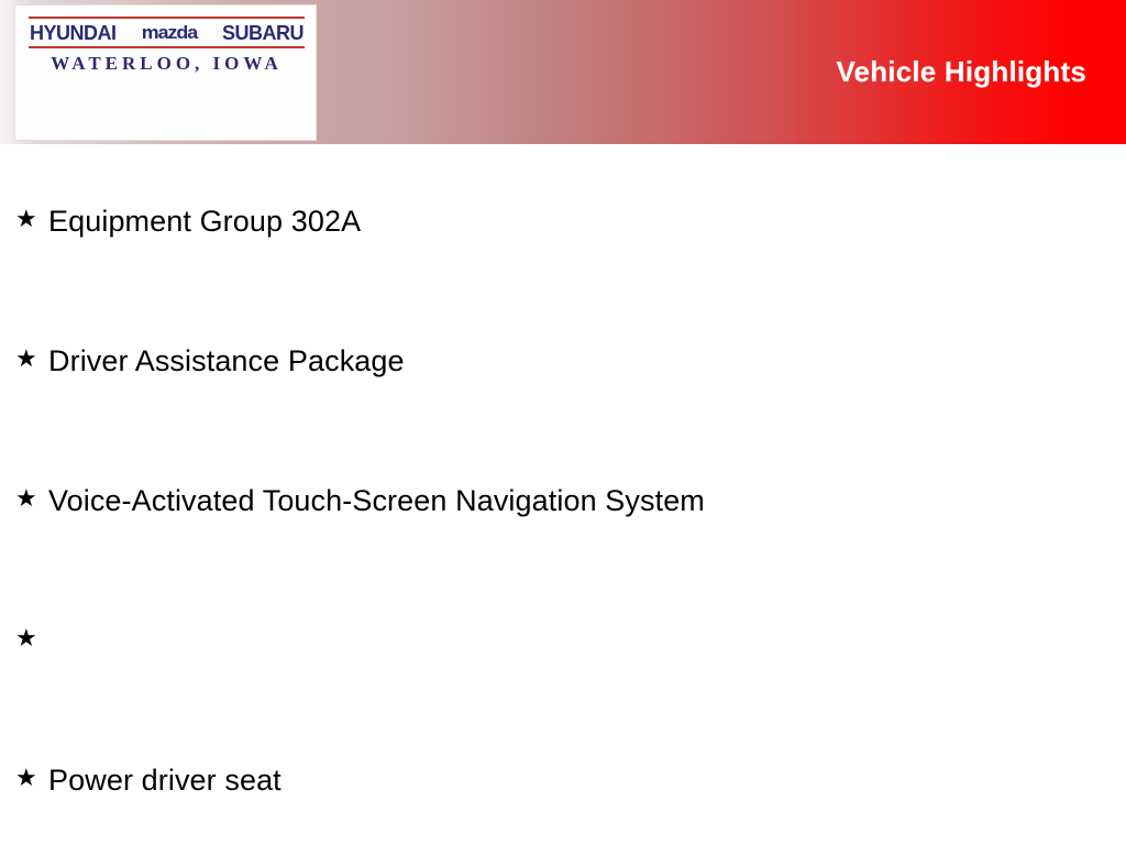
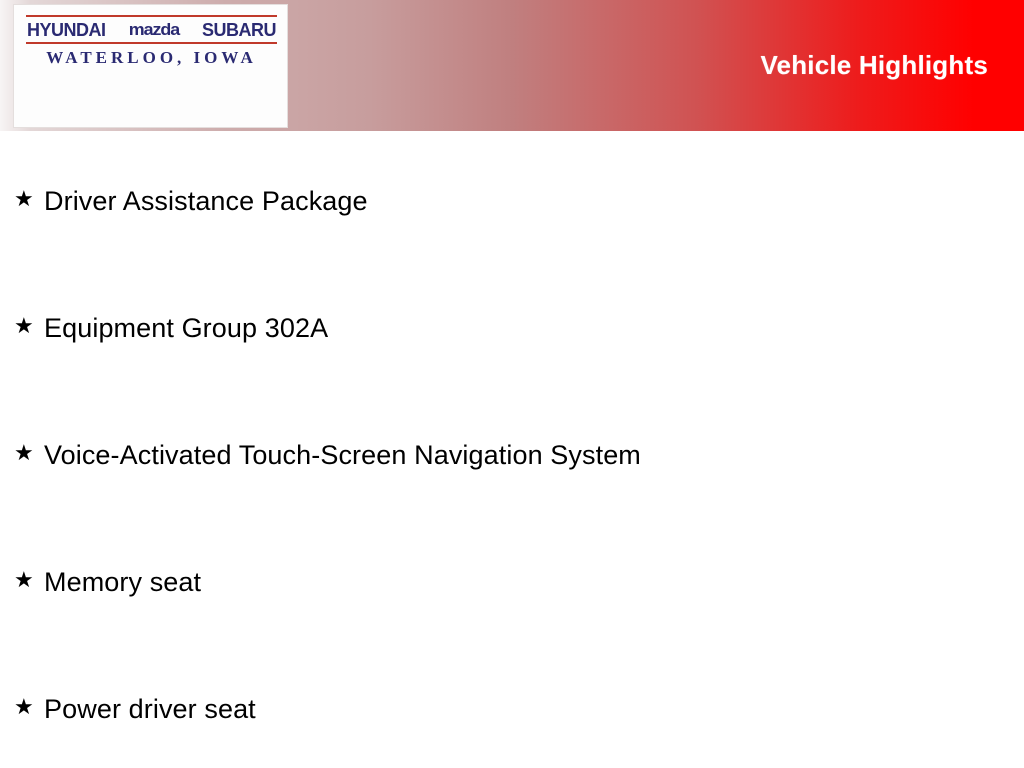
  Vehicle Highlights
  HYUNDAI
  mazda
  SUBARU
  WATERLOO, IOWA
  ★
- Equipment Group 302A
+ Driver Assistance Package
  ★
- Driver Assistance Package
+ Equipment Group 302A
  ★
  Voice-Activated Touch-Screen Navigation System
  ★
+ Memory seat
  ★
  Power driver seat
